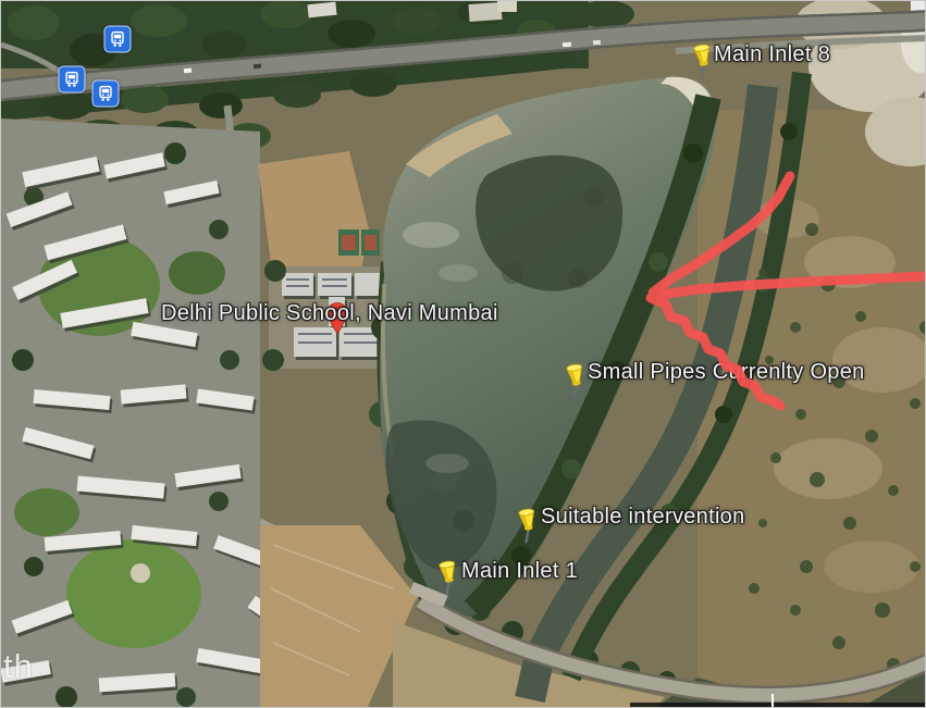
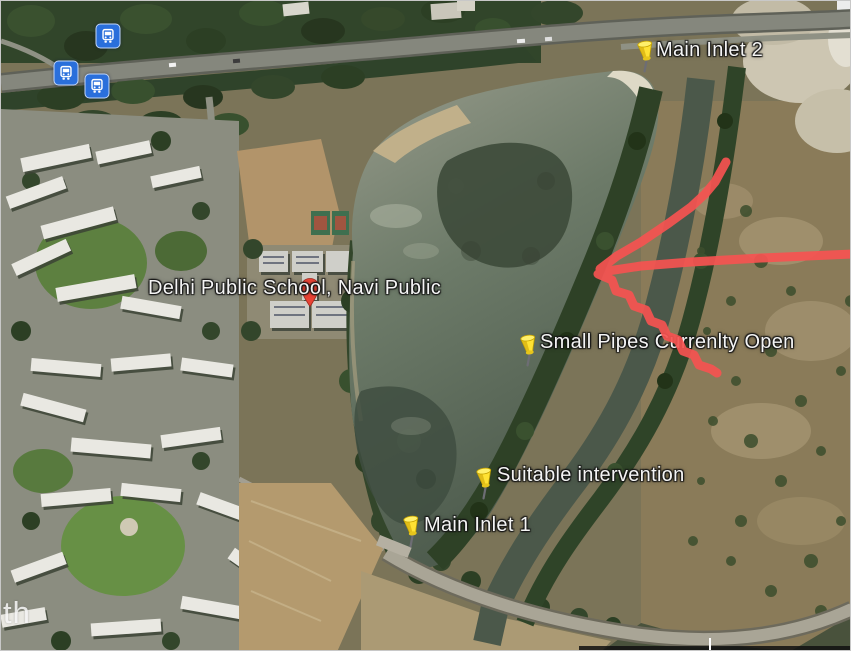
  th
- Main Inlet 8
+ Main Inlet 2
  Small Pipes Crrenlty Open
  Suitable intervention
  Main Inlet 1
- Delhi Public School, Navi Mumbai
+ Delhi Public School, Navi Public
